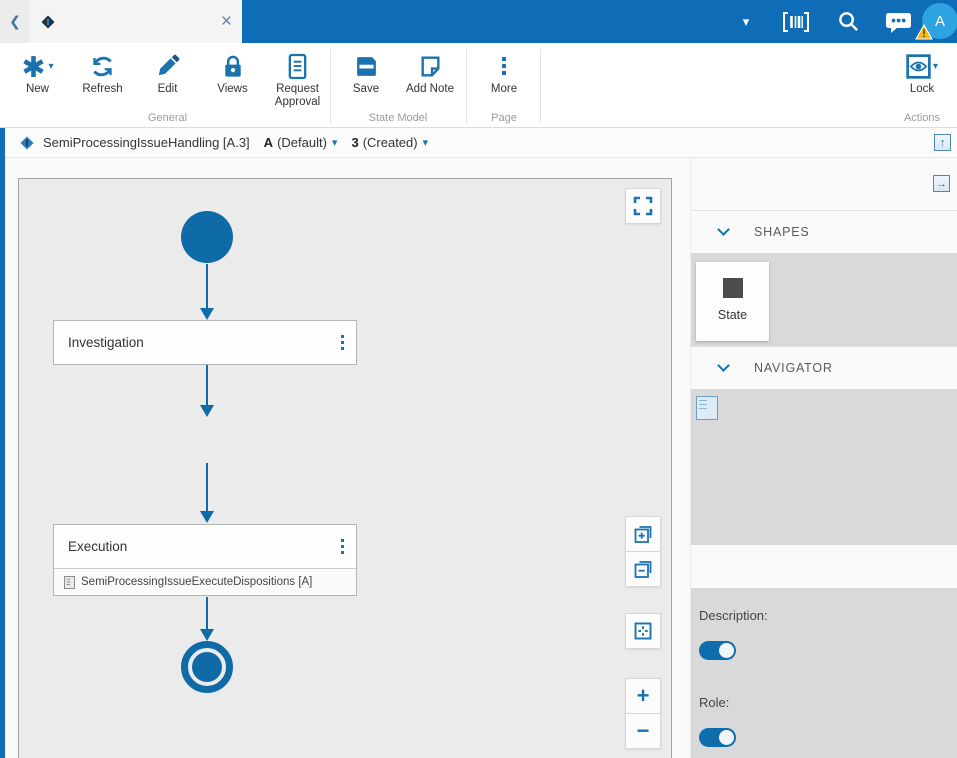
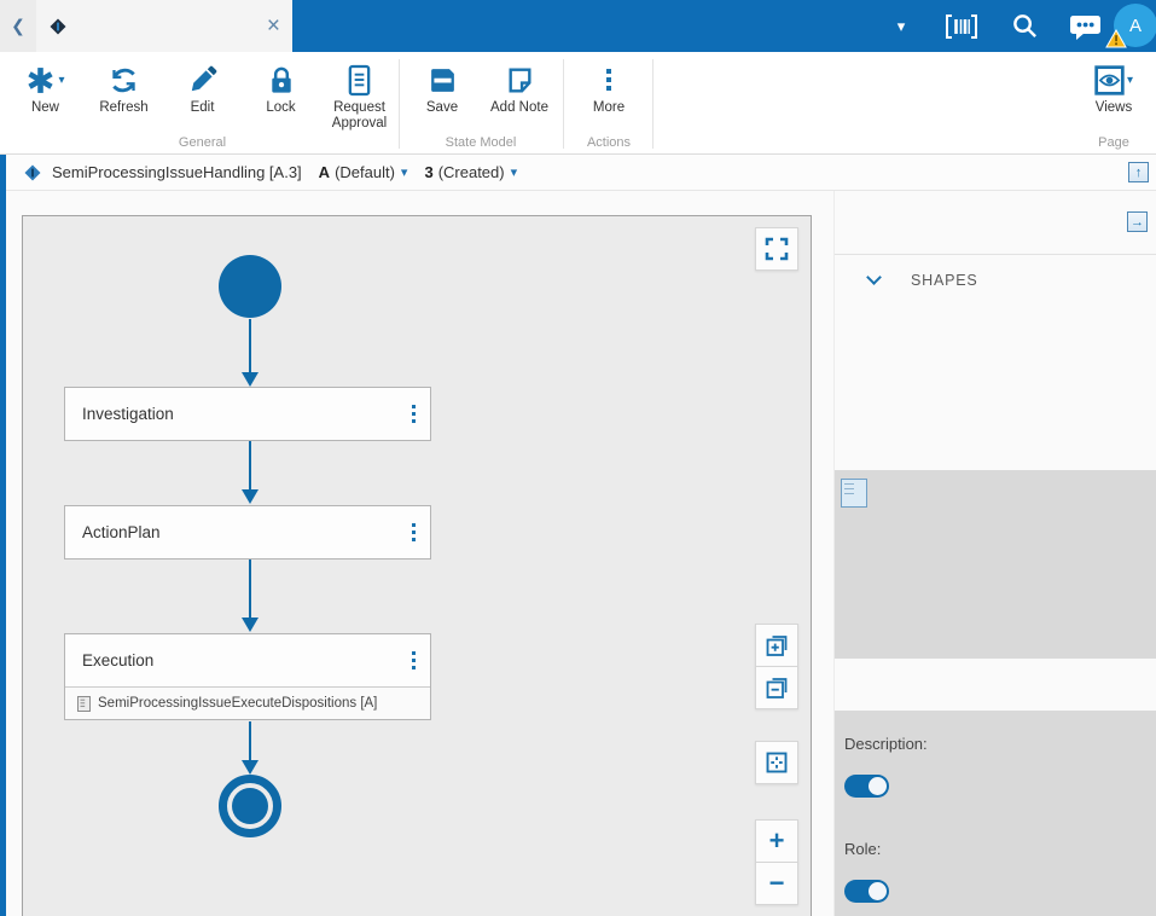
  ❮
  ×
  ▾
  A
  ▾
  New
  Refresh
  Edit
- Views
+ Lock
  Request Approval
  General
  Save
  Add Note
  State Model
  More
- Page
+ Actions
  ▾
- Lock
+ Views
- Actions
+ Page
  SemiProcessingIssueHandling [A.3]
  A
  (Default)
  ▾
  3
  (Created)
  ▾
  ↑
  Investigation
+ ActionPlan
  Execution
  SemiProcessingIssueExecuteDispositions [A]
  +
  −
  →
  SHAPES
- State
- NAVIGATOR
  Description:
  Role:
